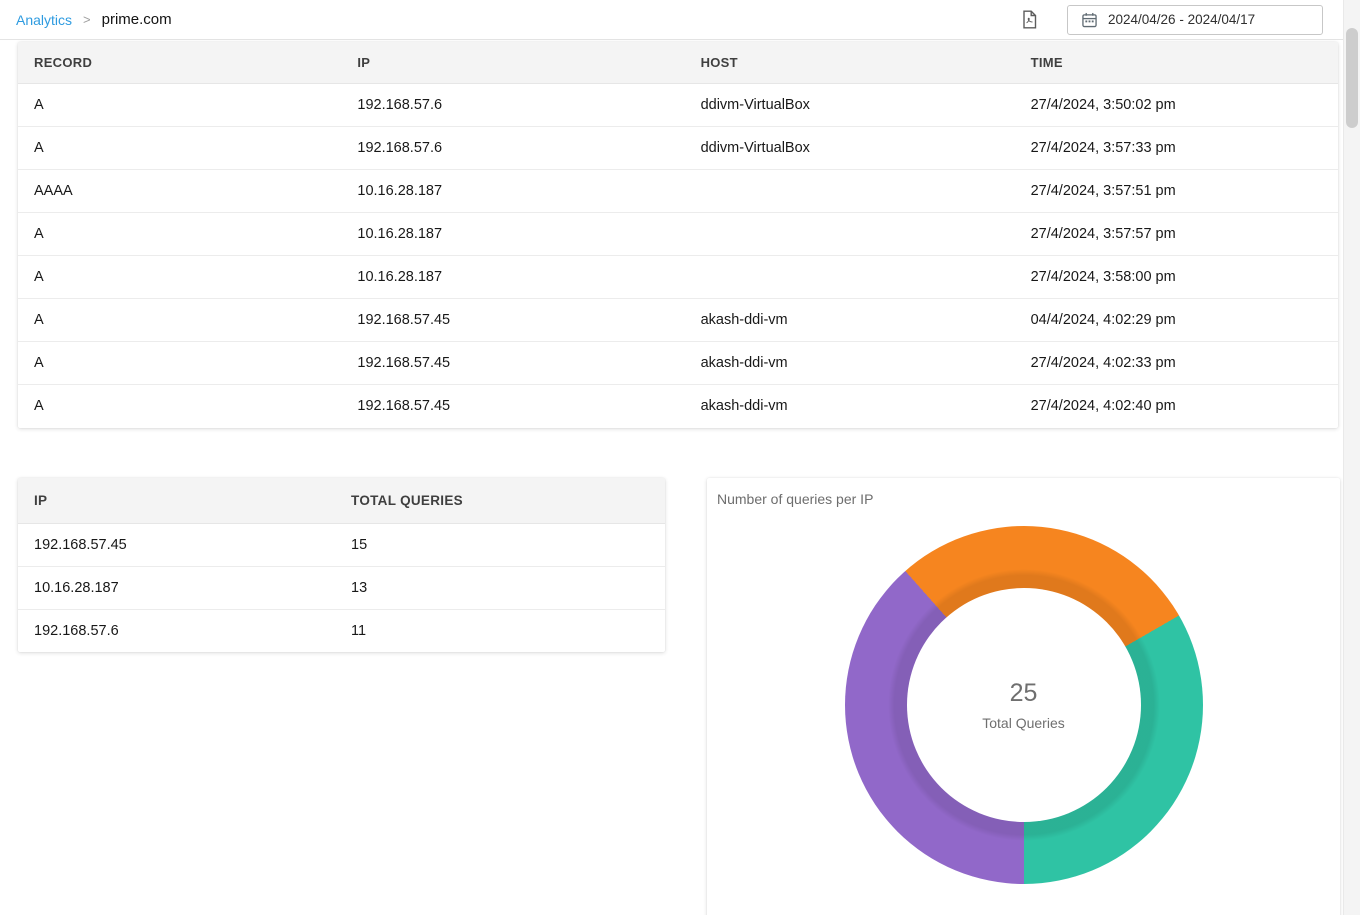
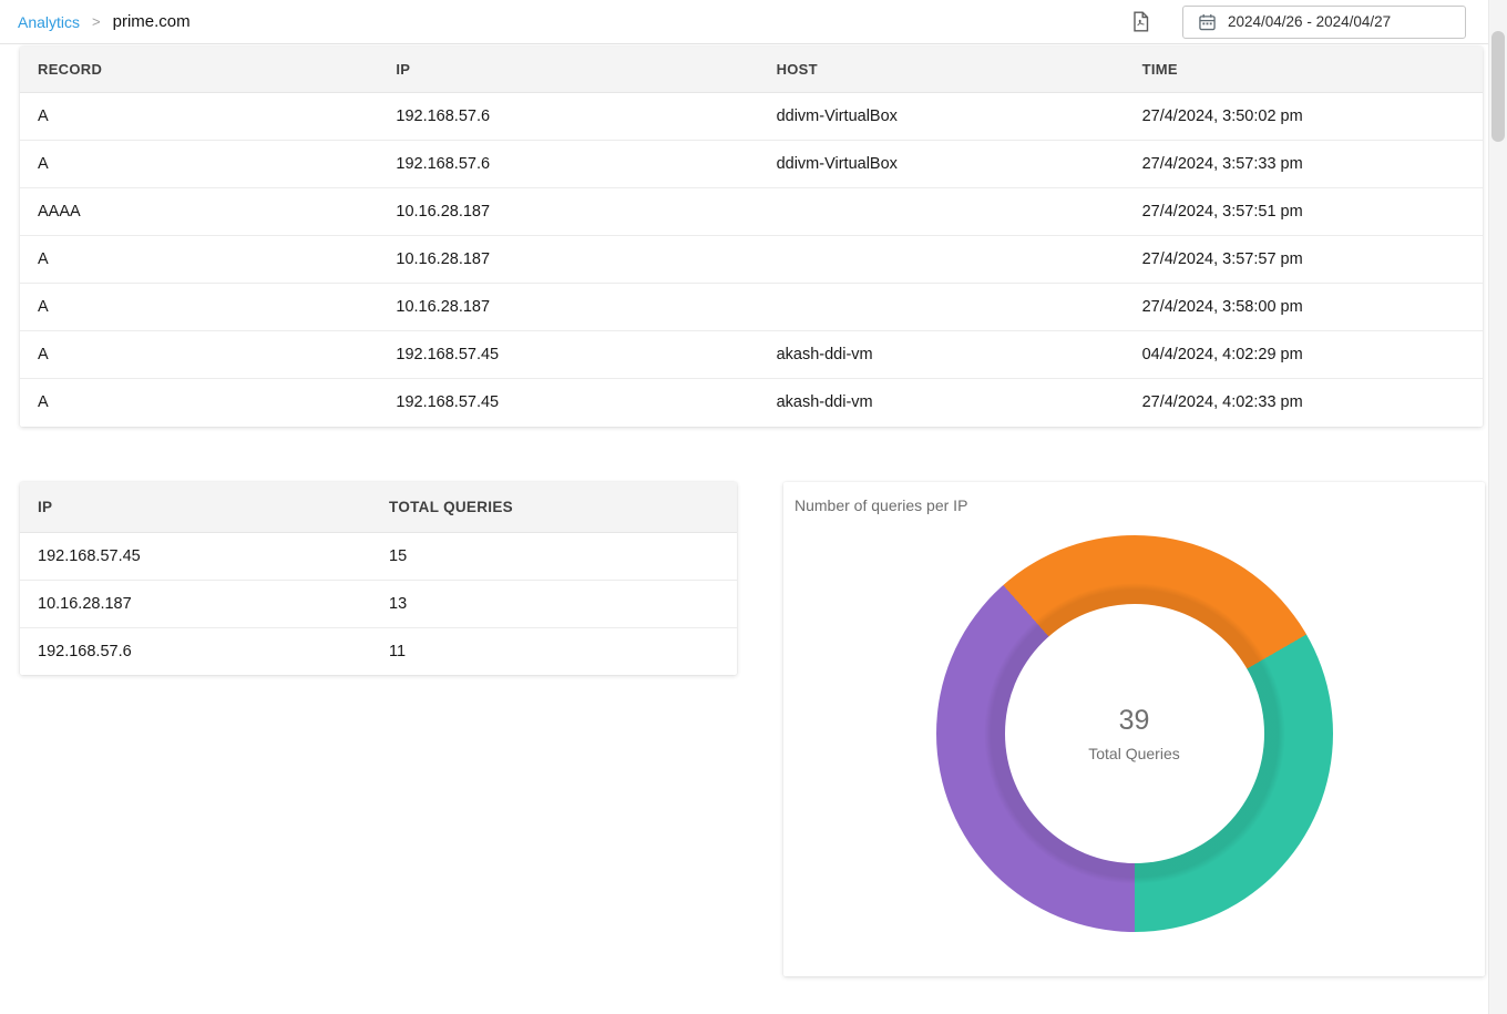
  Analytics
  >
  prime.com
- 2024/04/26 - 2024/04/17
+ 2024/04/26 - 2024/04/27
  RECORD	IP	HOST	TIME
  A	192.168.57.6	ddivm-VirtualBox	27/4/2024, 3:50:02 pm
  A	192.168.57.6	ddivm-VirtualBox	27/4/2024, 3:57:33 pm
  AAAA	10.16.28.187		27/4/2024, 3:57:51 pm
  A	10.16.28.187		27/4/2024, 3:57:57 pm
  A	10.16.28.187		27/4/2024, 3:58:00 pm
  A	192.168.57.45	akash-ddi-vm	04/4/2024, 4:02:29 pm
  A	192.168.57.45	akash-ddi-vm	27/4/2024, 4:02:33 pm
- A	192.168.57.45	akash-ddi-vm	27/4/2024, 4:02:40 pm
  IP	TOTAL QUERIES
  192.168.57.45	15
  10.16.28.187	13
  192.168.57.6	11
  Number of queries per IP
- 25
+ 39
  Total Queries
